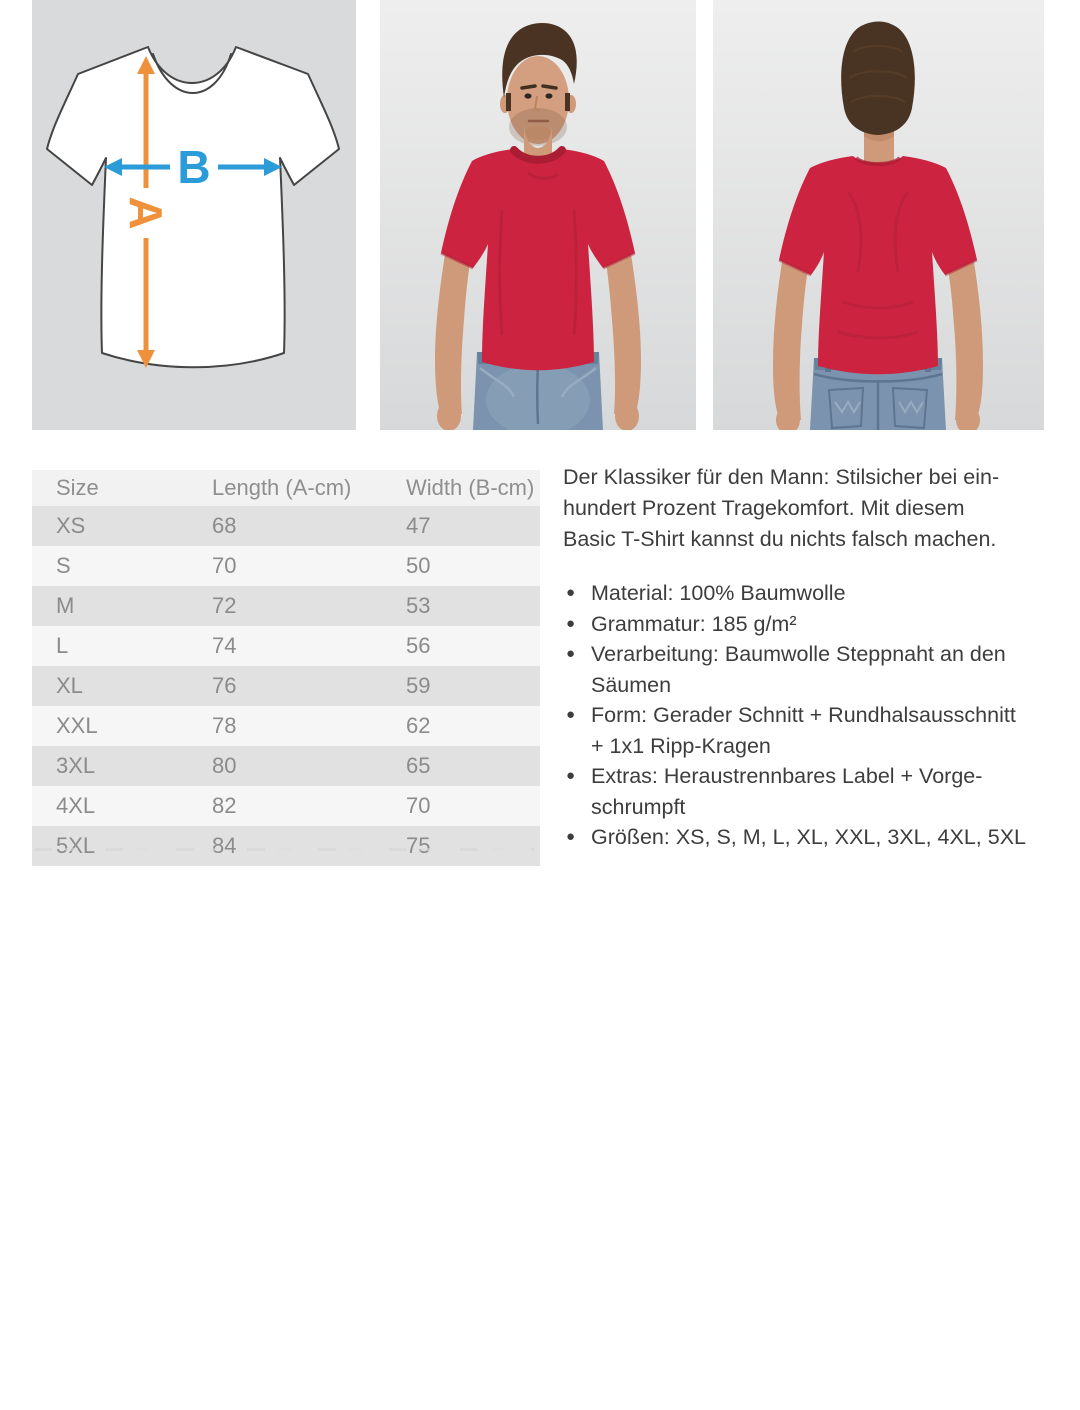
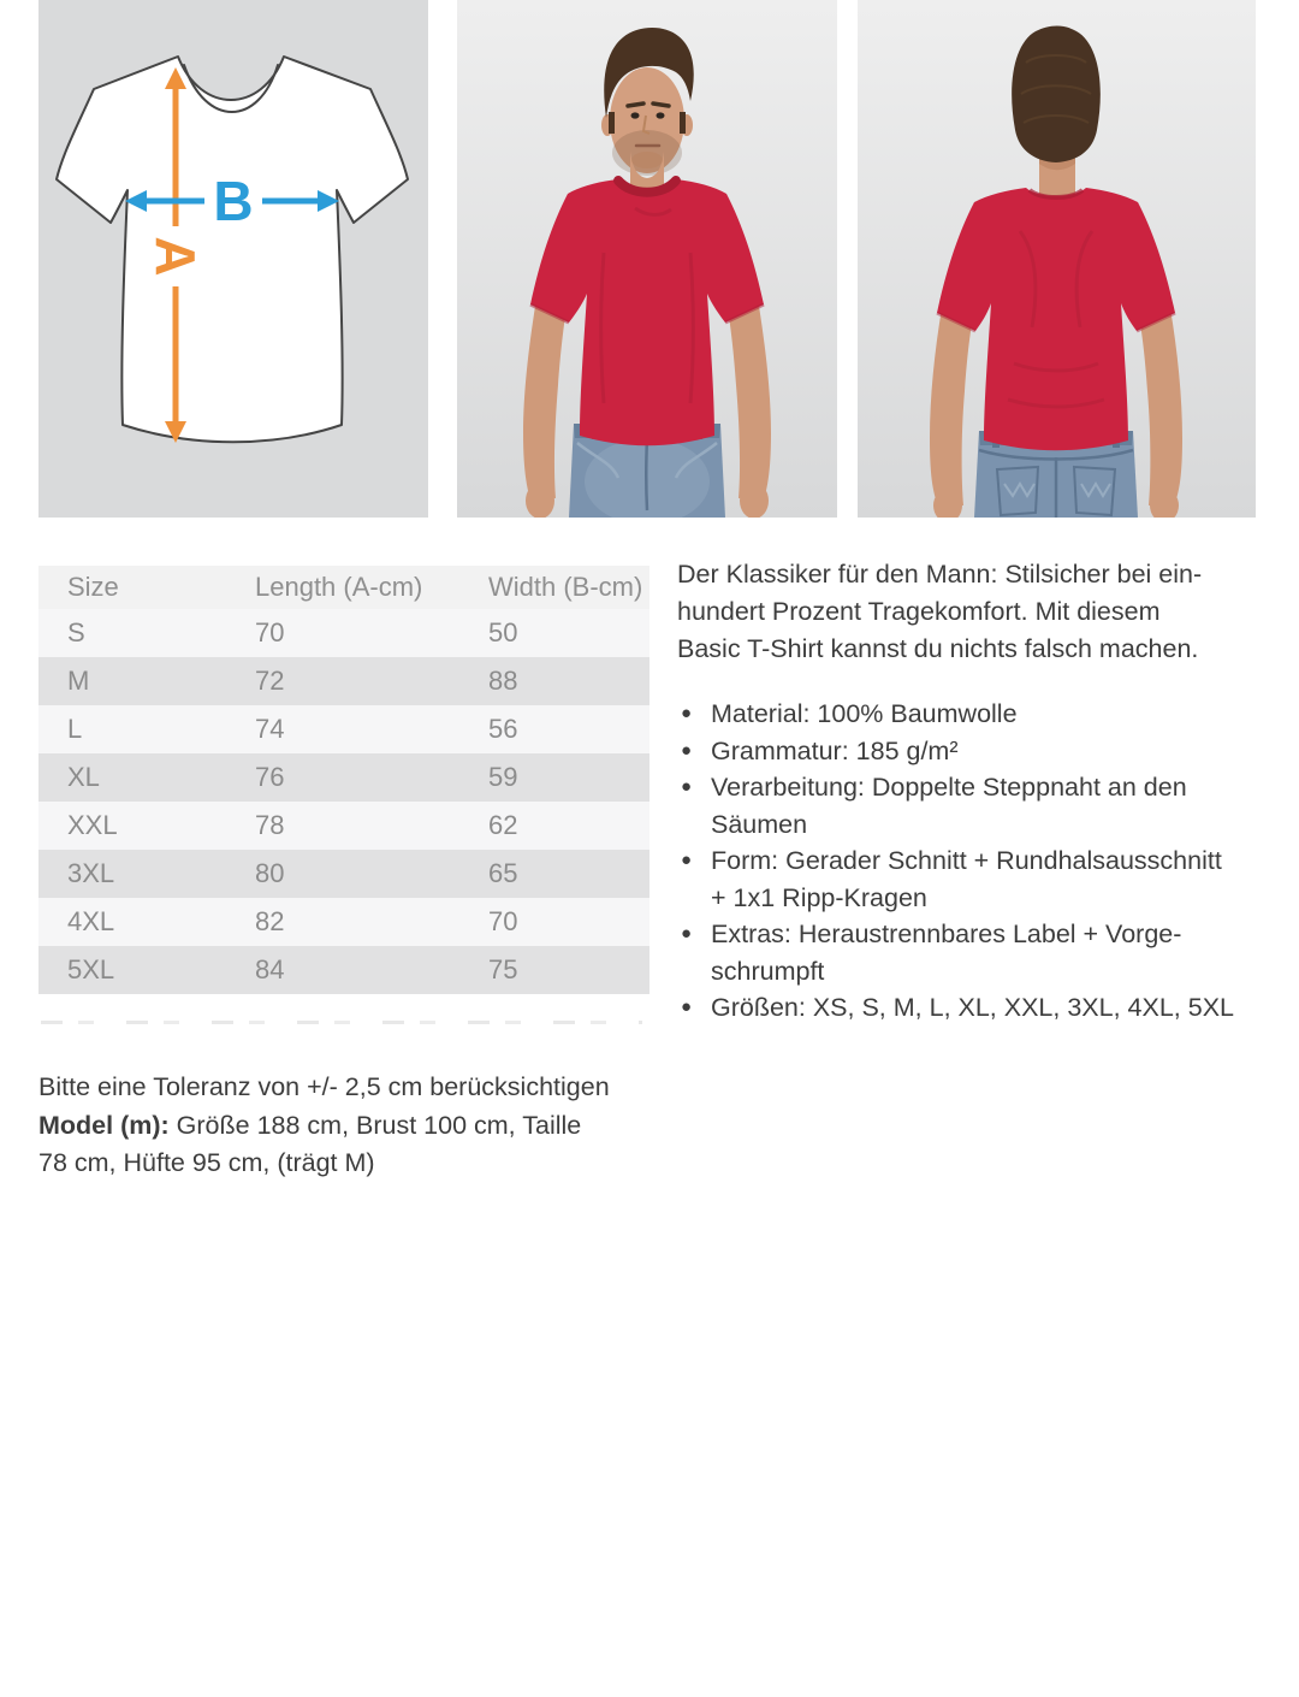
  B
  Size	Length (A-cm)	Width (B-cm)
- XS	68	47
  S	70	50
- M	72	53
+ M	72	88
  L	74	56
  XL	76	59
  XXL	78	62
  3XL	80	65
  4XL	82	70
  5XL	84	75
  Der Klassiker für den Mann: Stilsicher bei ein-
  hundert Prozent Tragekomfort. Mit diesem
  Basic T-Shirt kannst du nichts falsch machen.
  ●
  Material: 100% Baumwolle
  ●
  Grammatur: 185 g/m²
  ●
- Verarbeitung: Baumwolle Steppnaht an den
+ Verarbeitung: Doppelte Steppnaht an den
  Säumen
  ●
  Form: Gerader Schnitt + Rundhalsausschnitt
  + 1x1 Ripp-Kragen
  ●
  Extras: Heraustrennbares Label + Vorge-
  schrumpft
  ●
  Größen: XS, S, M, L, XL, XXL, 3XL, 4XL, 5XL
+ Bitte eine Toleranz von +/- 2,5 cm berücksichtigen
+ Model (m): Größe 188 cm, Brust 100 cm, Taille
+ 78 cm, Hüfte 95 cm, (trägt M)
